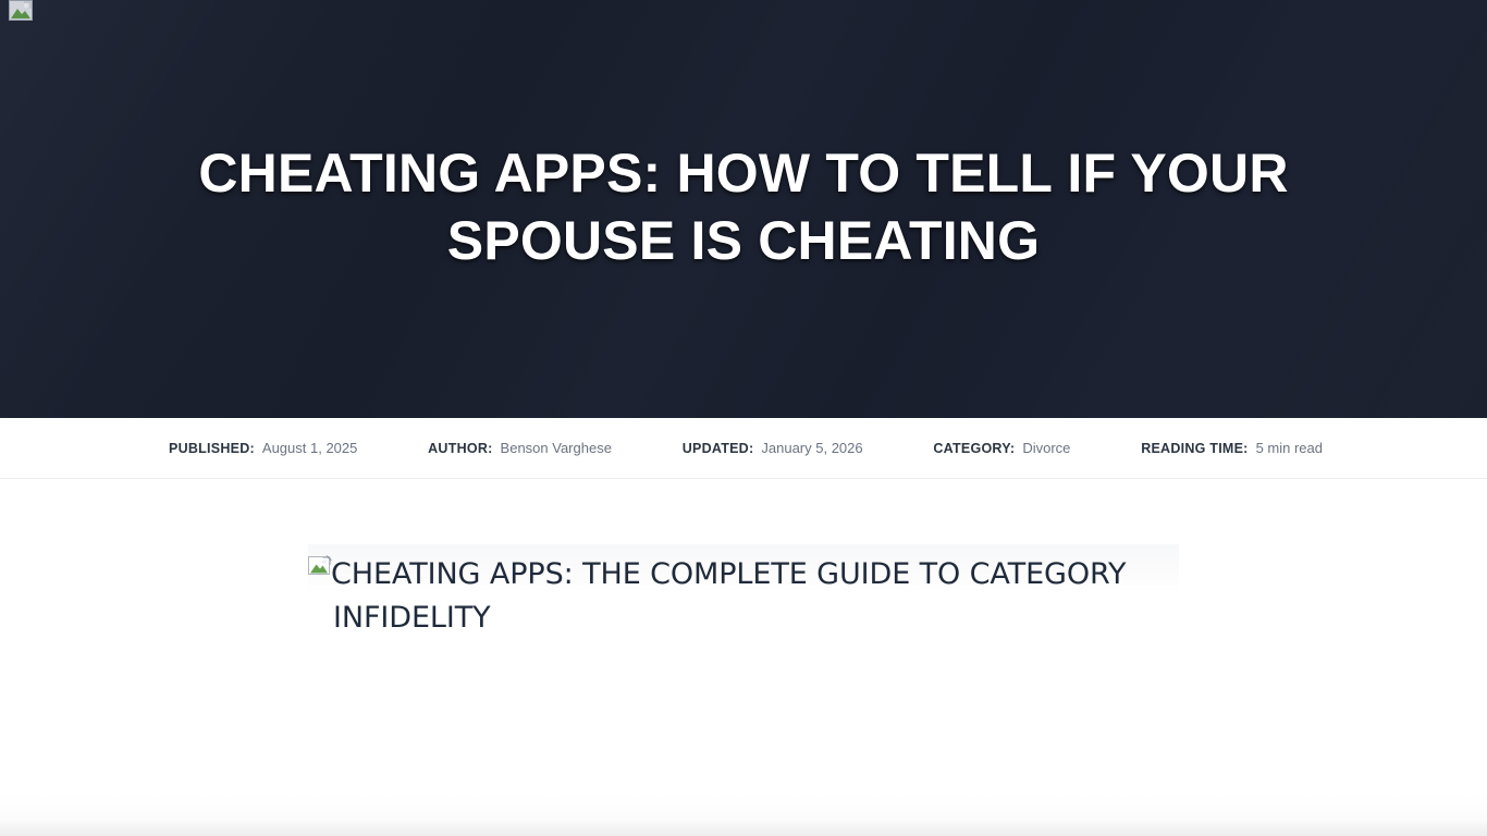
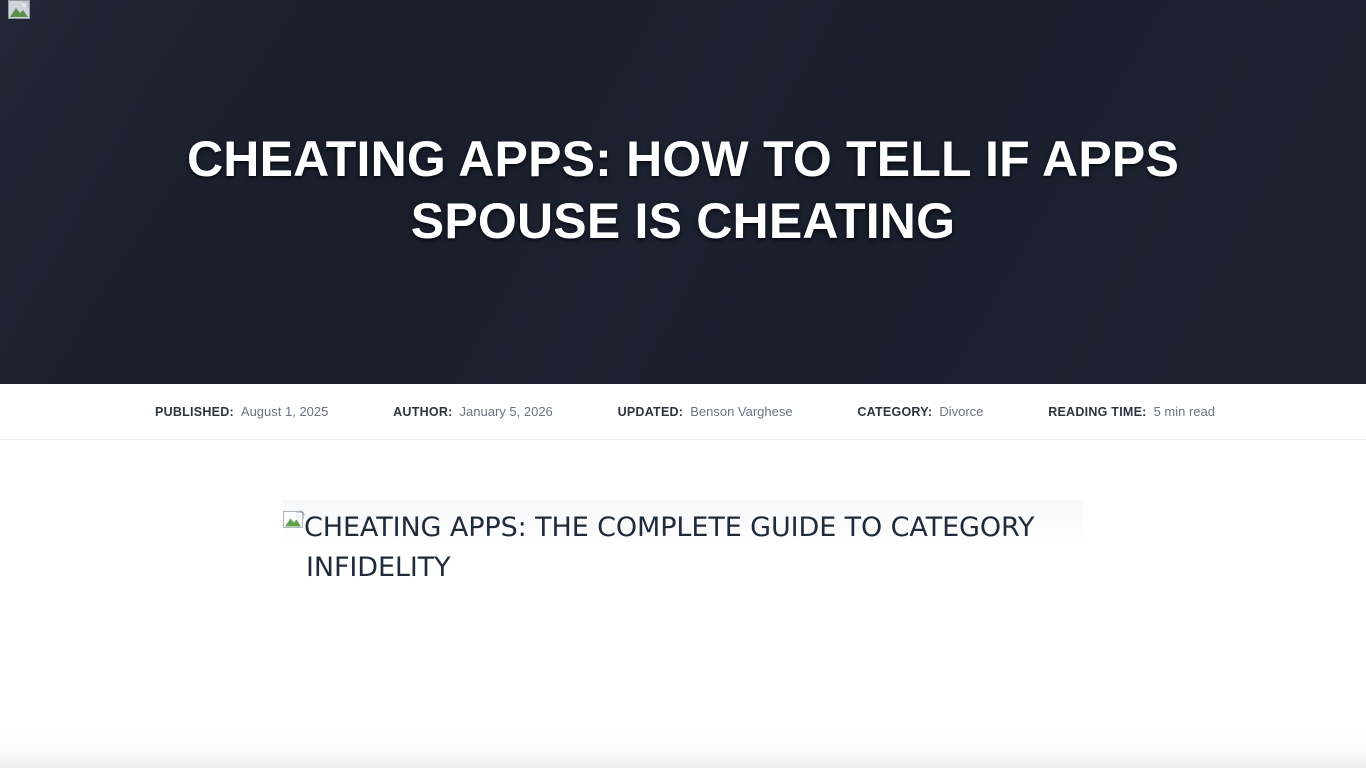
- CHEATING APPS: HOW TO TELL IF YOUR SPOUSE IS CHEATING
+ CHEATING APPS: HOW TO TELL IF APPS SPOUSE IS CHEATING
  PUBLISHED:
  August 1, 2025
  AUTHOR:
- Benson Varghese
+ January 5, 2026
  UPDATED:
- January 5, 2026
+ Benson Varghese
  CATEGORY:
  Divorce
  READING TIME:
  5 min read
  CHEATING APPS: THE COMPLETE GUIDE TO CATEGORY INFIDELITY
